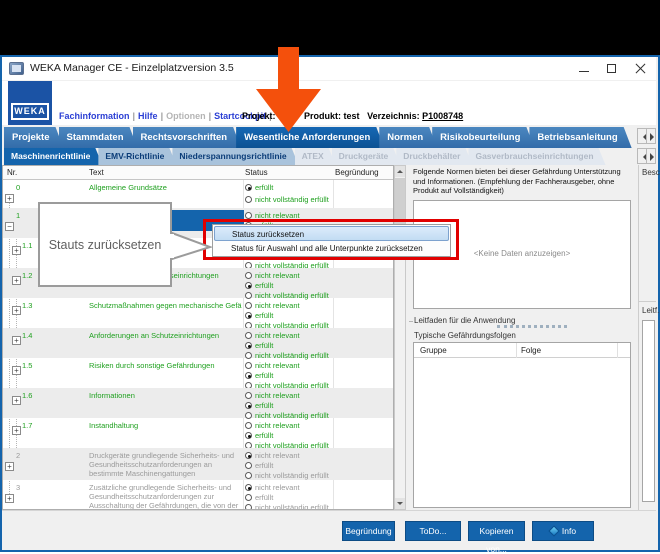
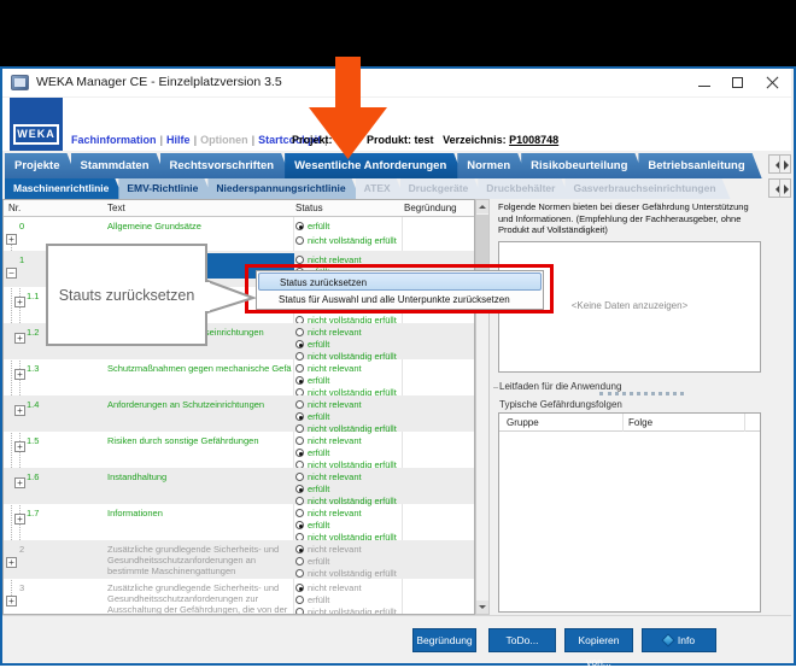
  WEKA Manager CE - Einzelplatzversion 3.5
  WEKA
  Fachinformation | Hilfe | Optionen | Startcockpit |
  Projekt: Produkt: test Verzeichnis: P1008748
  Projekte
  Stammdaten
  Rechtsvorschriften
  Wesentliche Anforderungen
  Normen
  Risikobeurteilung
  Betriebsanleitung
  Maschinenrichtlinie
  EMV-Richtlinie
  Niederspannungsrichtlinie
  ATEX
  Druckgeräte
  Druckbehälter
  Gasverbrauchseinrichtungen
  Nr.
  Text
  Status
  Begründung
  +
  0
  Allgemeine Grundsätze
  erfüllt
  nicht vollständig erfüllt
  −
  1
  nicht relevant
  +
  1.1
  nicht vollständig erfüllt
  +
  1.2
  nicht relevant
  erfüllt
  nicht vollständig erfüllt
  +
  1.3
  Schutzmaßnahmen gegen mechanische Gefä
  nicht relevant
  erfüllt
  nicht vollständig erfüllt
  +
  1.4
  Anforderungen an Schutzeinrichtungen
  nicht relevant
  erfüllt
  nicht vollständig erfüllt
  +
  1.5
  Risiken durch sonstige Gefährdungen
  nicht relevant
  erfüllt
  nicht vollständig erfüllt
  +
  1.6
- Informationen
+ Instandhaltung
  nicht relevant
  erfüllt
  nicht vollständig erfüllt
  +
  1.7
- Instandhaltung
+ Informationen
  nicht relevant
  erfüllt
  nicht vollständig erfüllt
  +
  2
- Druckgeräte grundlegende Sicherheits- und Gesundheitsschutzanforderungen an bestimmte Maschinengattungen
+ Zusätzliche grundlegende Sicherheits- und Gesundheitsschutzanforderungen an bestimmte Maschinengattungen
  nicht relevant
  erfüllt
  nicht vollständig erfüllt
  +
  3
  Zusätzliche grundlegende Sicherheits- und Gesundheitsschutzanforderungen zur Ausschaltung der Gefährdungen, die von der
  nicht relevant
  erfüllt
  nicht vollständig erfüllt
  Folgende Normen bieten bei dieser Gefährdung Unterstützung und Informationen. (Empfehlung der Fachherausgeber, ohne Produkt auf Vollständigkeit)
  <Keine Daten anzuzeigen>
  Leitfaden für die Anwendung
  Typische Gefährdungsfolgen
  Gruppe
  Folge
- Besc
- Leitf.
  Begründung
  ToDo...
  Kopieren von...
  Info
  Status zurücksetzen
  Status für Auswahl und alle Unterpunkte zurücksetzen
  Stauts zurücksetzen
